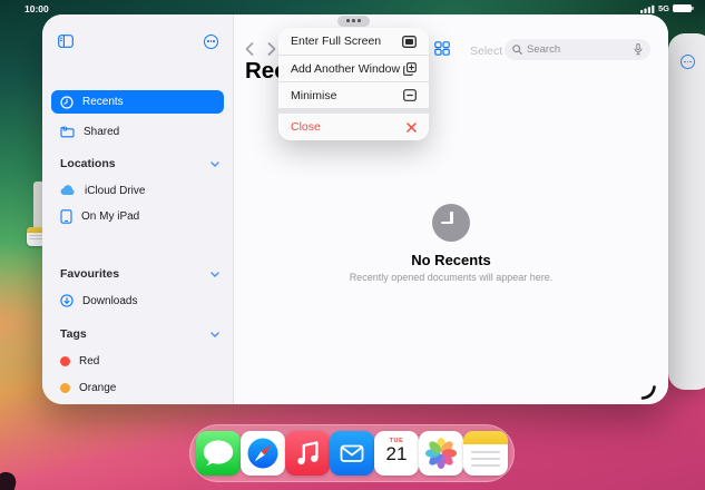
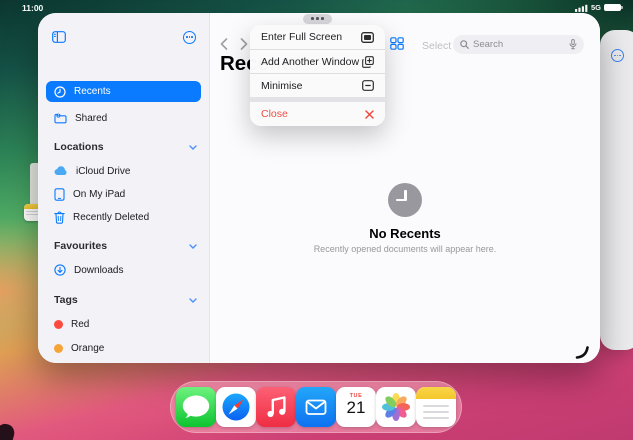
- 10:00
+ 11:00
  5G
  Recents
  Shared
  Locations
  iCloud Drive
  On My iPad
+ Recently Deleted
  Favourites
  Downloads
  Tags
  Red
  Orange
  Select
  Search
  No Recents
  Recently opened documents will appear here.
  Enter Full Screen
  Add Another Window
  Minimise
  Close
  21
